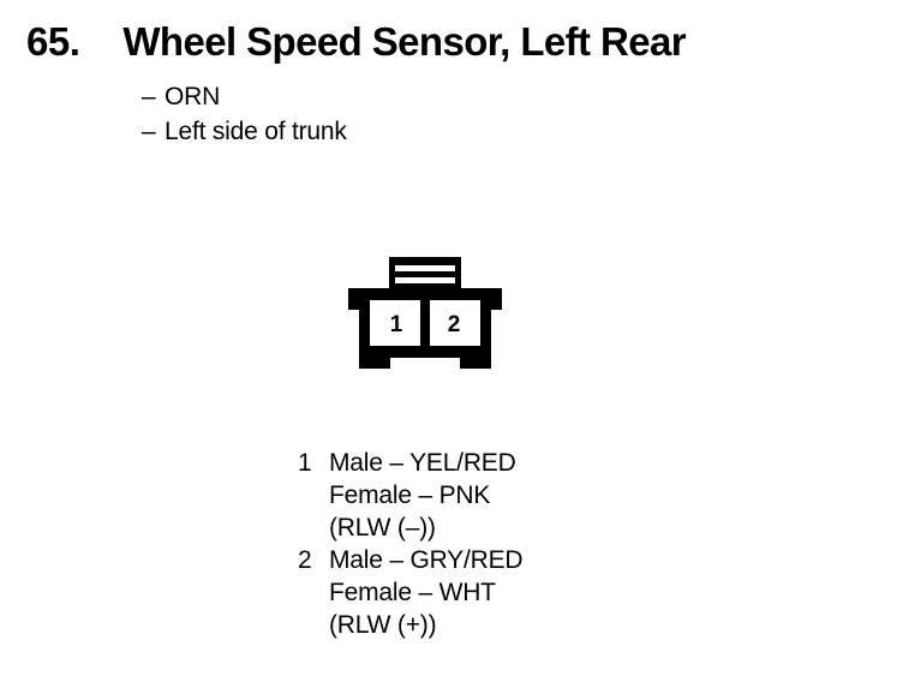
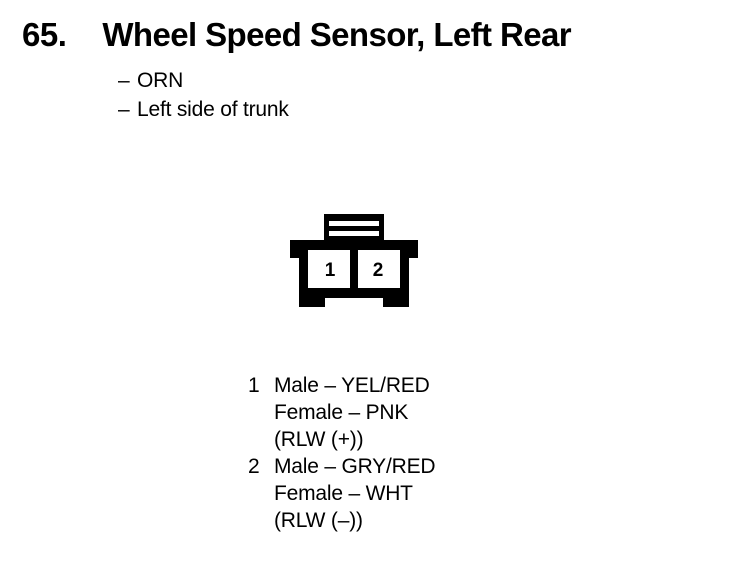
  65.
  Wheel Speed Sensor, Left Rear
  – ORN
  – Left side of trunk
  1
  2
  1
  Male – YEL/RED
  Female – PNK
- (RLW (–))
+ (RLW (+))
  2
  Male – GRY/RED
  Female – WHT
- (RLW (+))
+ (RLW (–))
